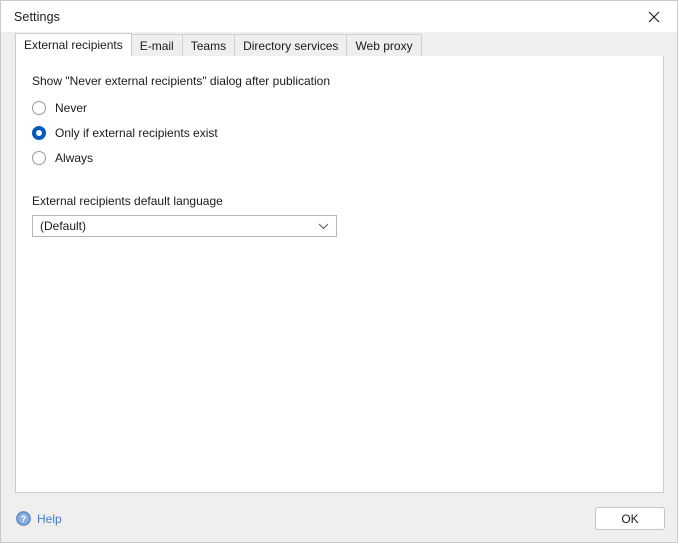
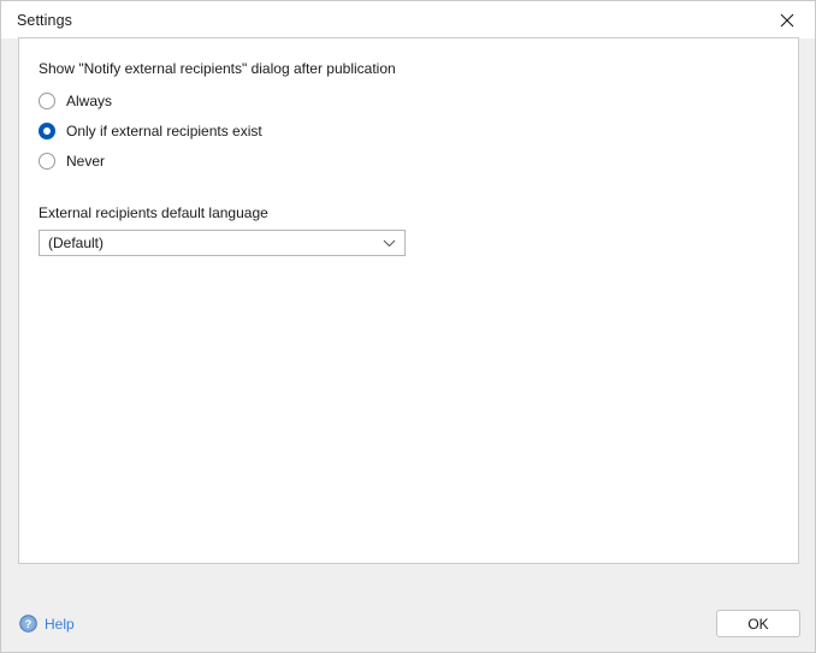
  Settings
- External recipients
- E-mail
- Teams
- Directory services
- Web proxy
- Show "Never external recipients" dialog after publication
+ Show "Notify external recipients" dialog after publication
- Never
+ Always
  Only if external recipients exist
- Always
+ Never
  External recipients default language
  (Default)
  ?
  Help
  OK
